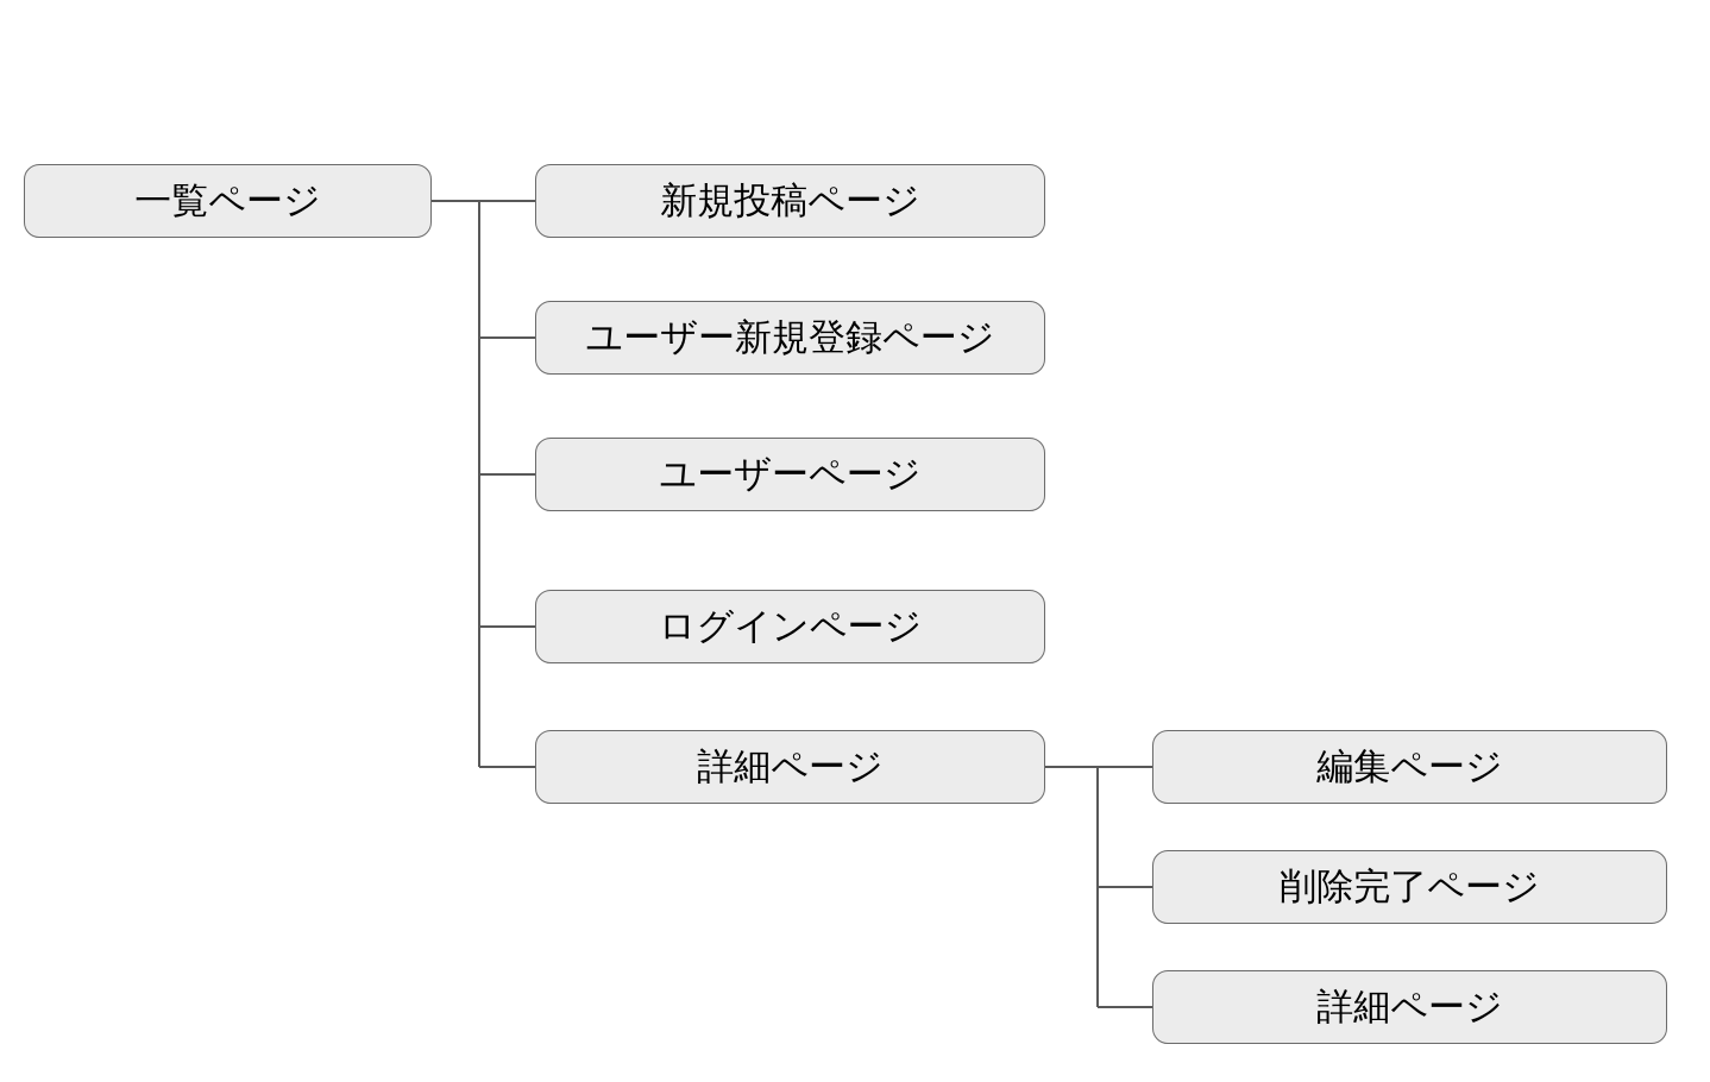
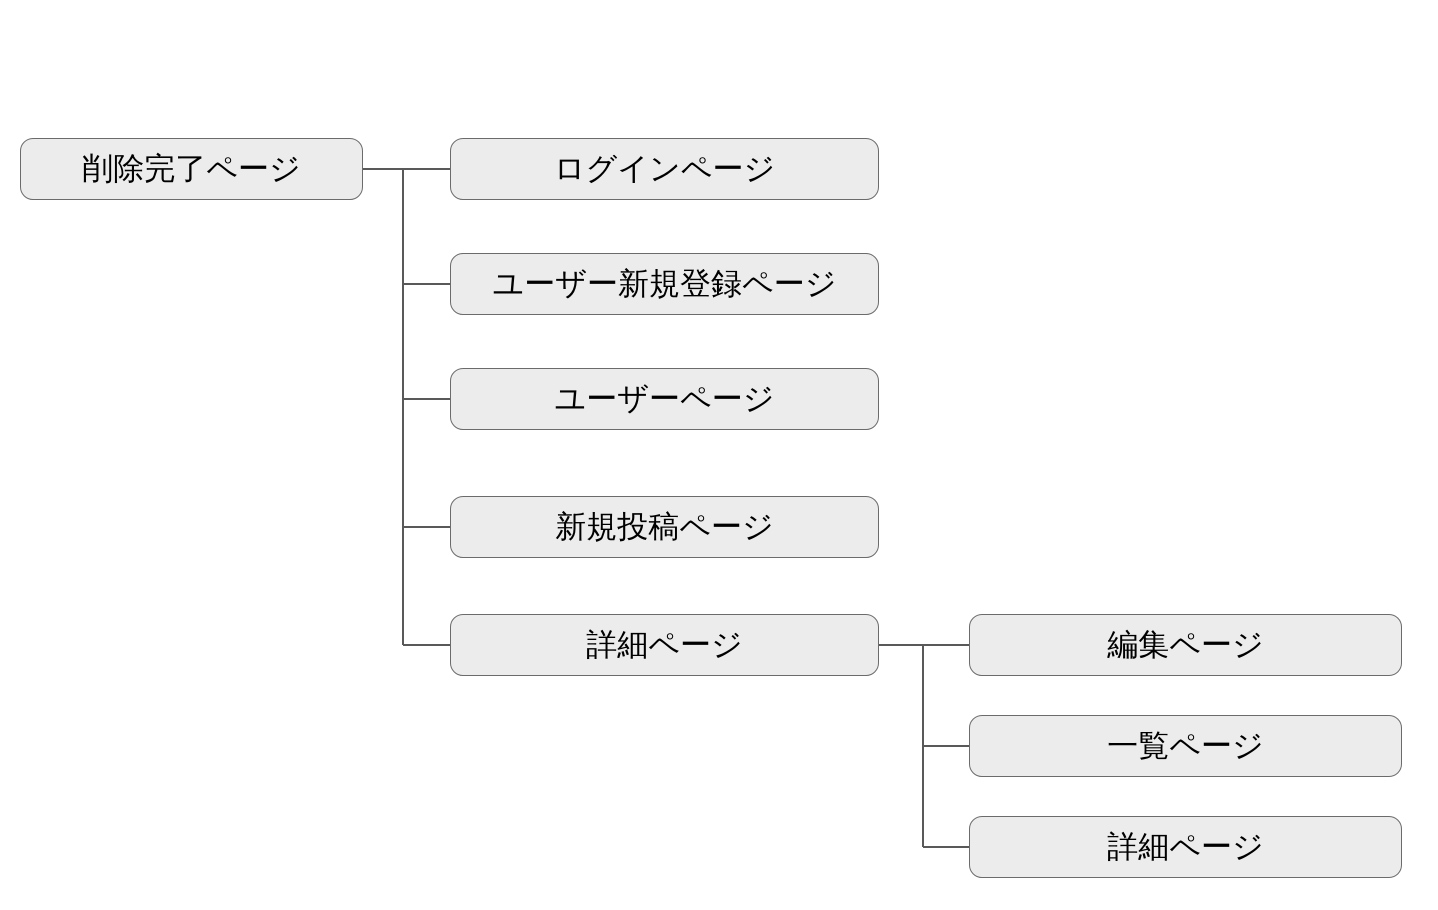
- 一覧ページ
+ 削除完了ページ
- 新規投稿ページ
+ ログインページ
  ユーザー新規登録ページ
  ユーザーページ
- ログインページ
+ 新規投稿ページ
  詳細ページ
  編集ページ
- 削除完了ページ
+ 一覧ページ
  詳細ページ
